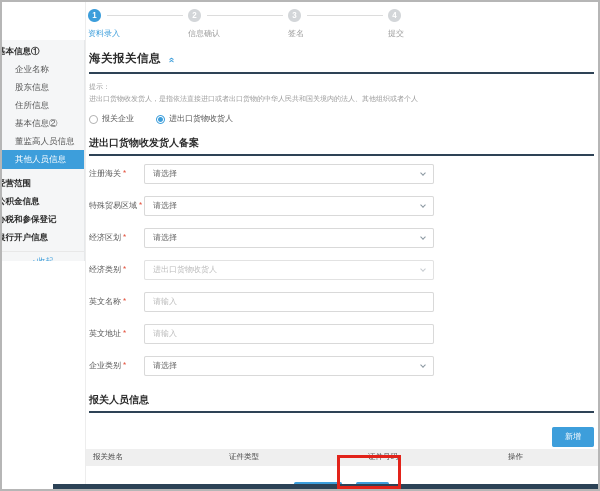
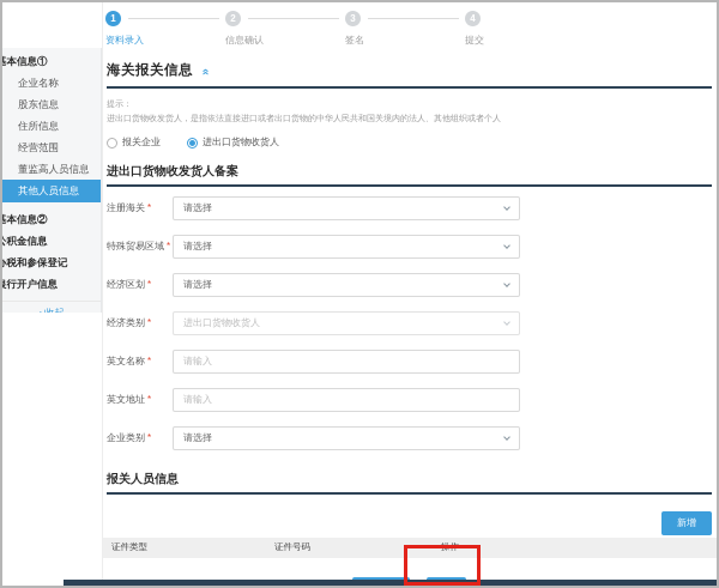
  基本信息①
  企业名称
  股东信息
  住所信息
- 基本信息②
+ 经营范围
  董监高人员信息
  其他人员信息
- 经营范围
+ 基本信息②
  公积金信息
  办税和参保登记
  银行开户信息
  1
  资料录入
  2
  信息确认
  3
  签名
  4
  提交
  海关报关信息
  报关企业
  进出口货物收货人
  进出口货物收发货人备案
  注册海关 *
  请选择
  特殊贸易区域 *
  请选择
  经济区划 *
  请选择
  经济类别 *
  进出口货物收货人
  英文名称 *
  请输入
  英文地址 *
  请输入
  企业类别 *
  请选择
  报关人员信息
  新增
- 报关姓名
  证件类型
  证件号码
  操作
